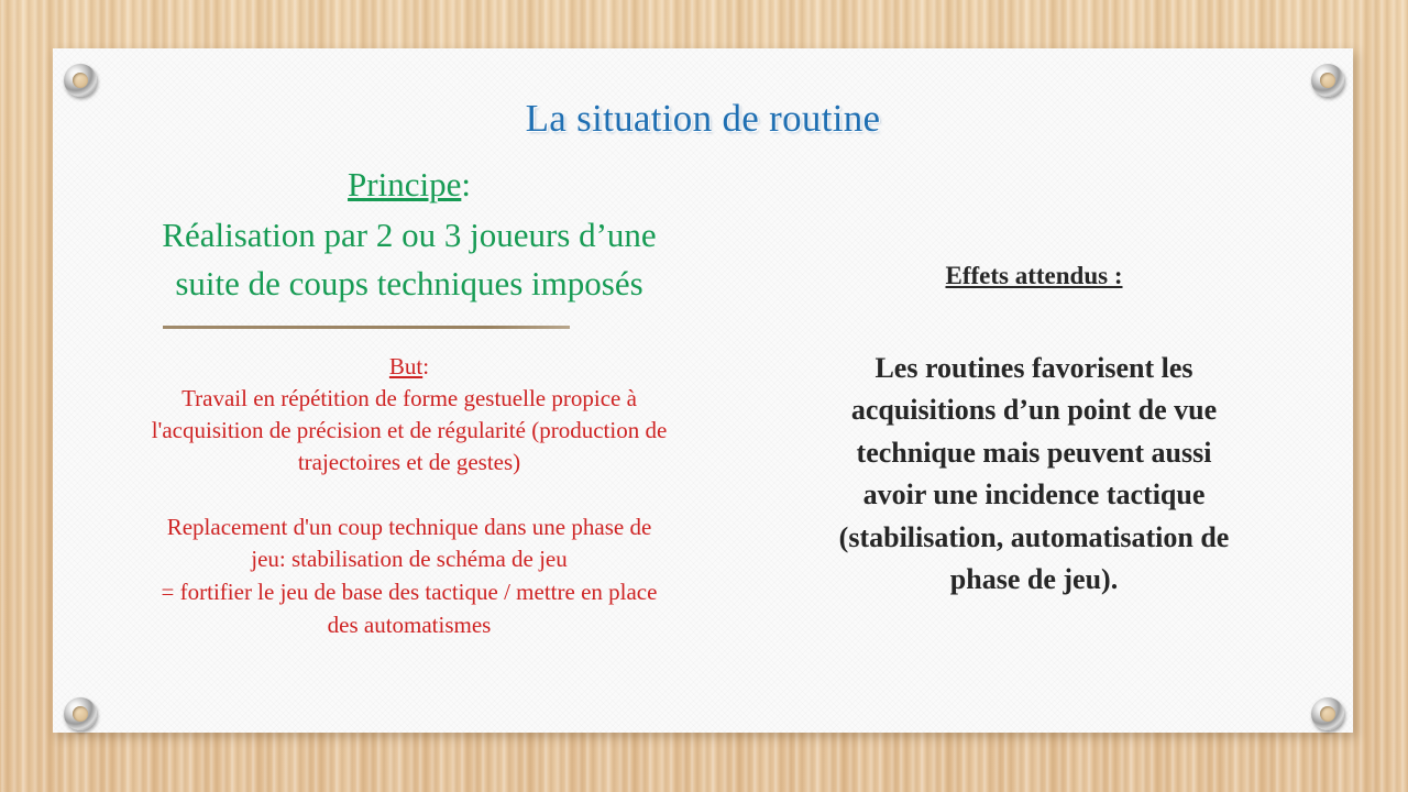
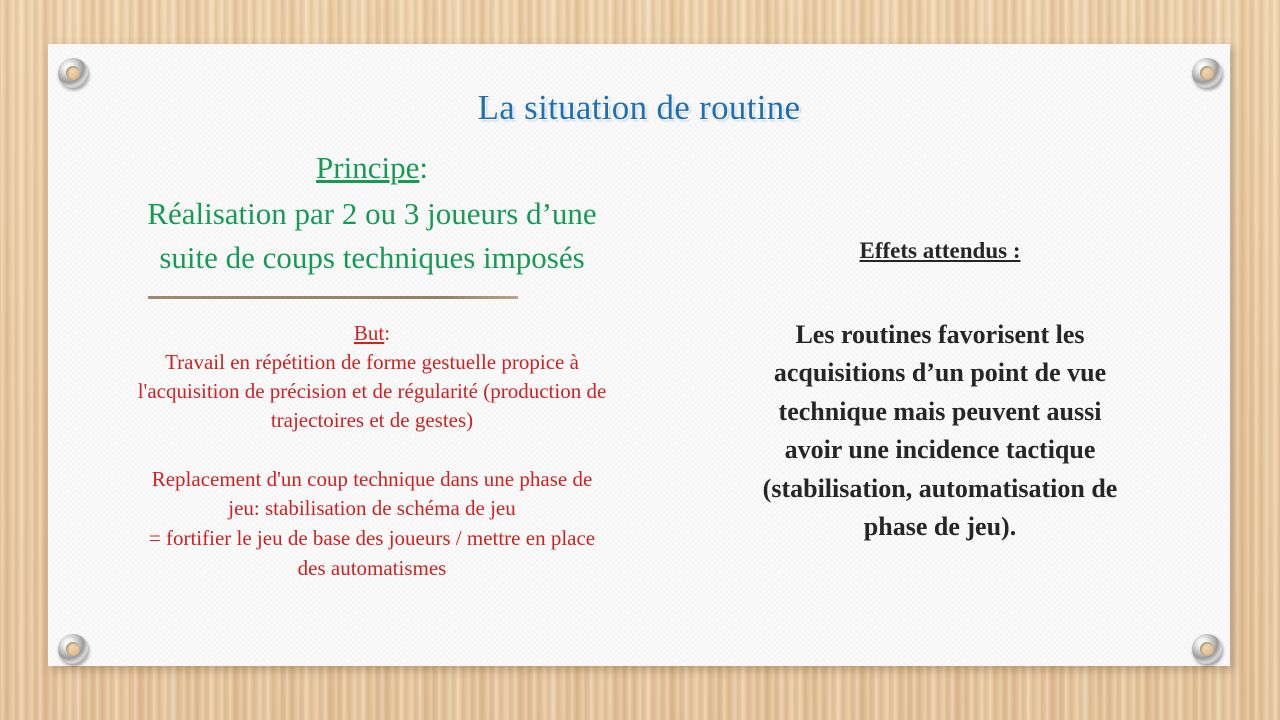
  La situation de routine
  Principe:
  Réalisation par 2 ou 3 joueurs d’une
  suite de coups techniques imposés
  But:
  Travail en répétition de forme gestuelle propice à
  l'acquisition de précision et de régularité (production de
  trajectoires et de gestes)
  Replacement d'un coup technique dans une phase de
  jeu: stabilisation de schéma de jeu
- = fortifier le jeu de base des tactique / mettre en place
+ = fortifier le jeu de base des joueurs / mettre en place
  des automatismes
  Effets attendus :
  Les routines favorisent les
  acquisitions d’un point de vue
  technique mais peuvent aussi
  avoir une incidence tactique
  (stabilisation, automatisation de
  phase de jeu).
